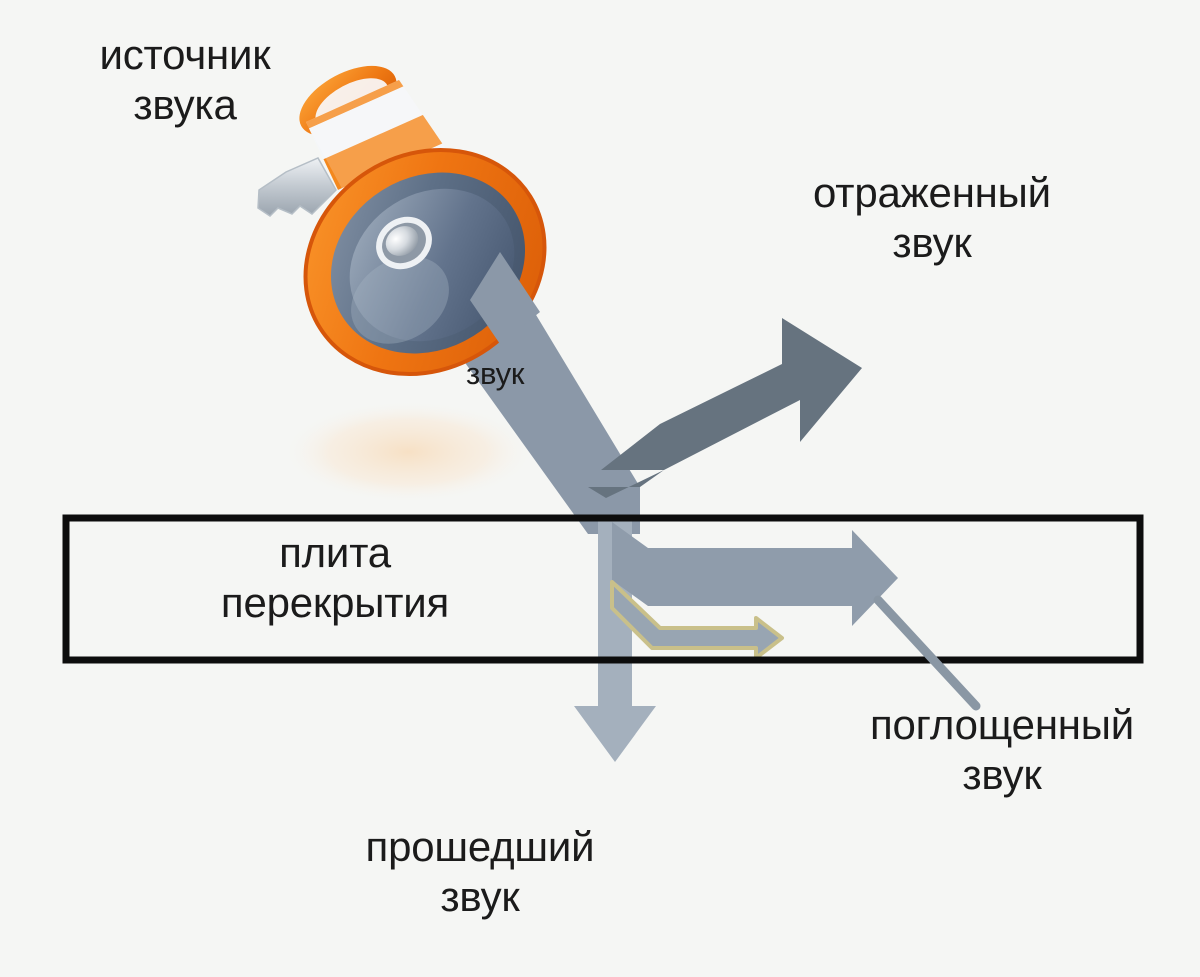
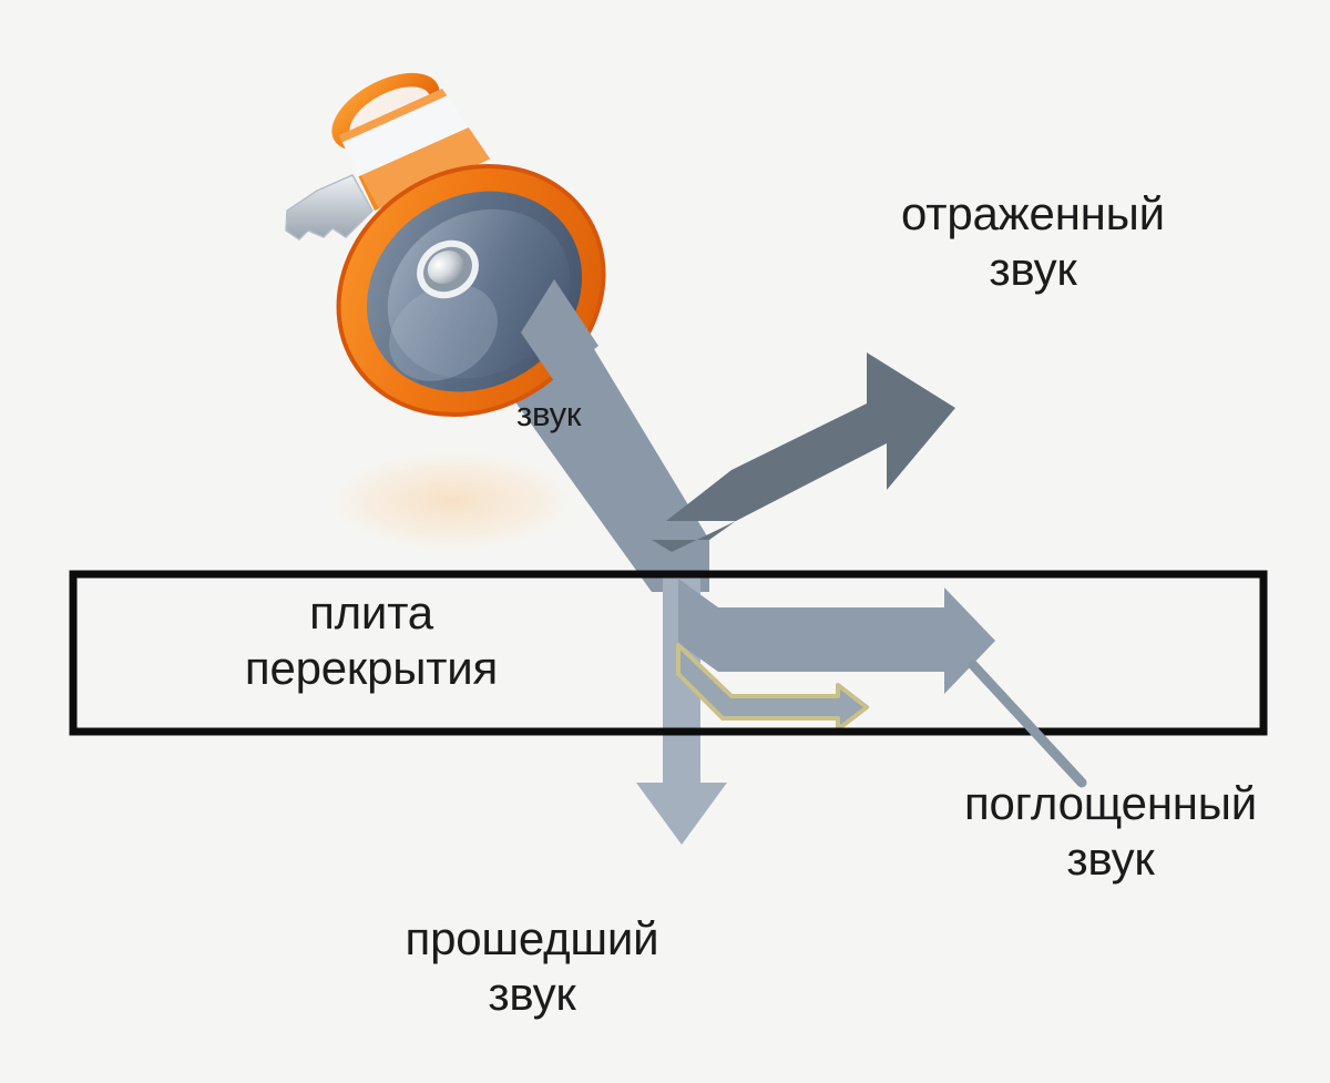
- источник
- звука
  отраженный
  звук
  звук
  плита
  перекрытия
  поглощенный
  звук
  прошедший
  звук
